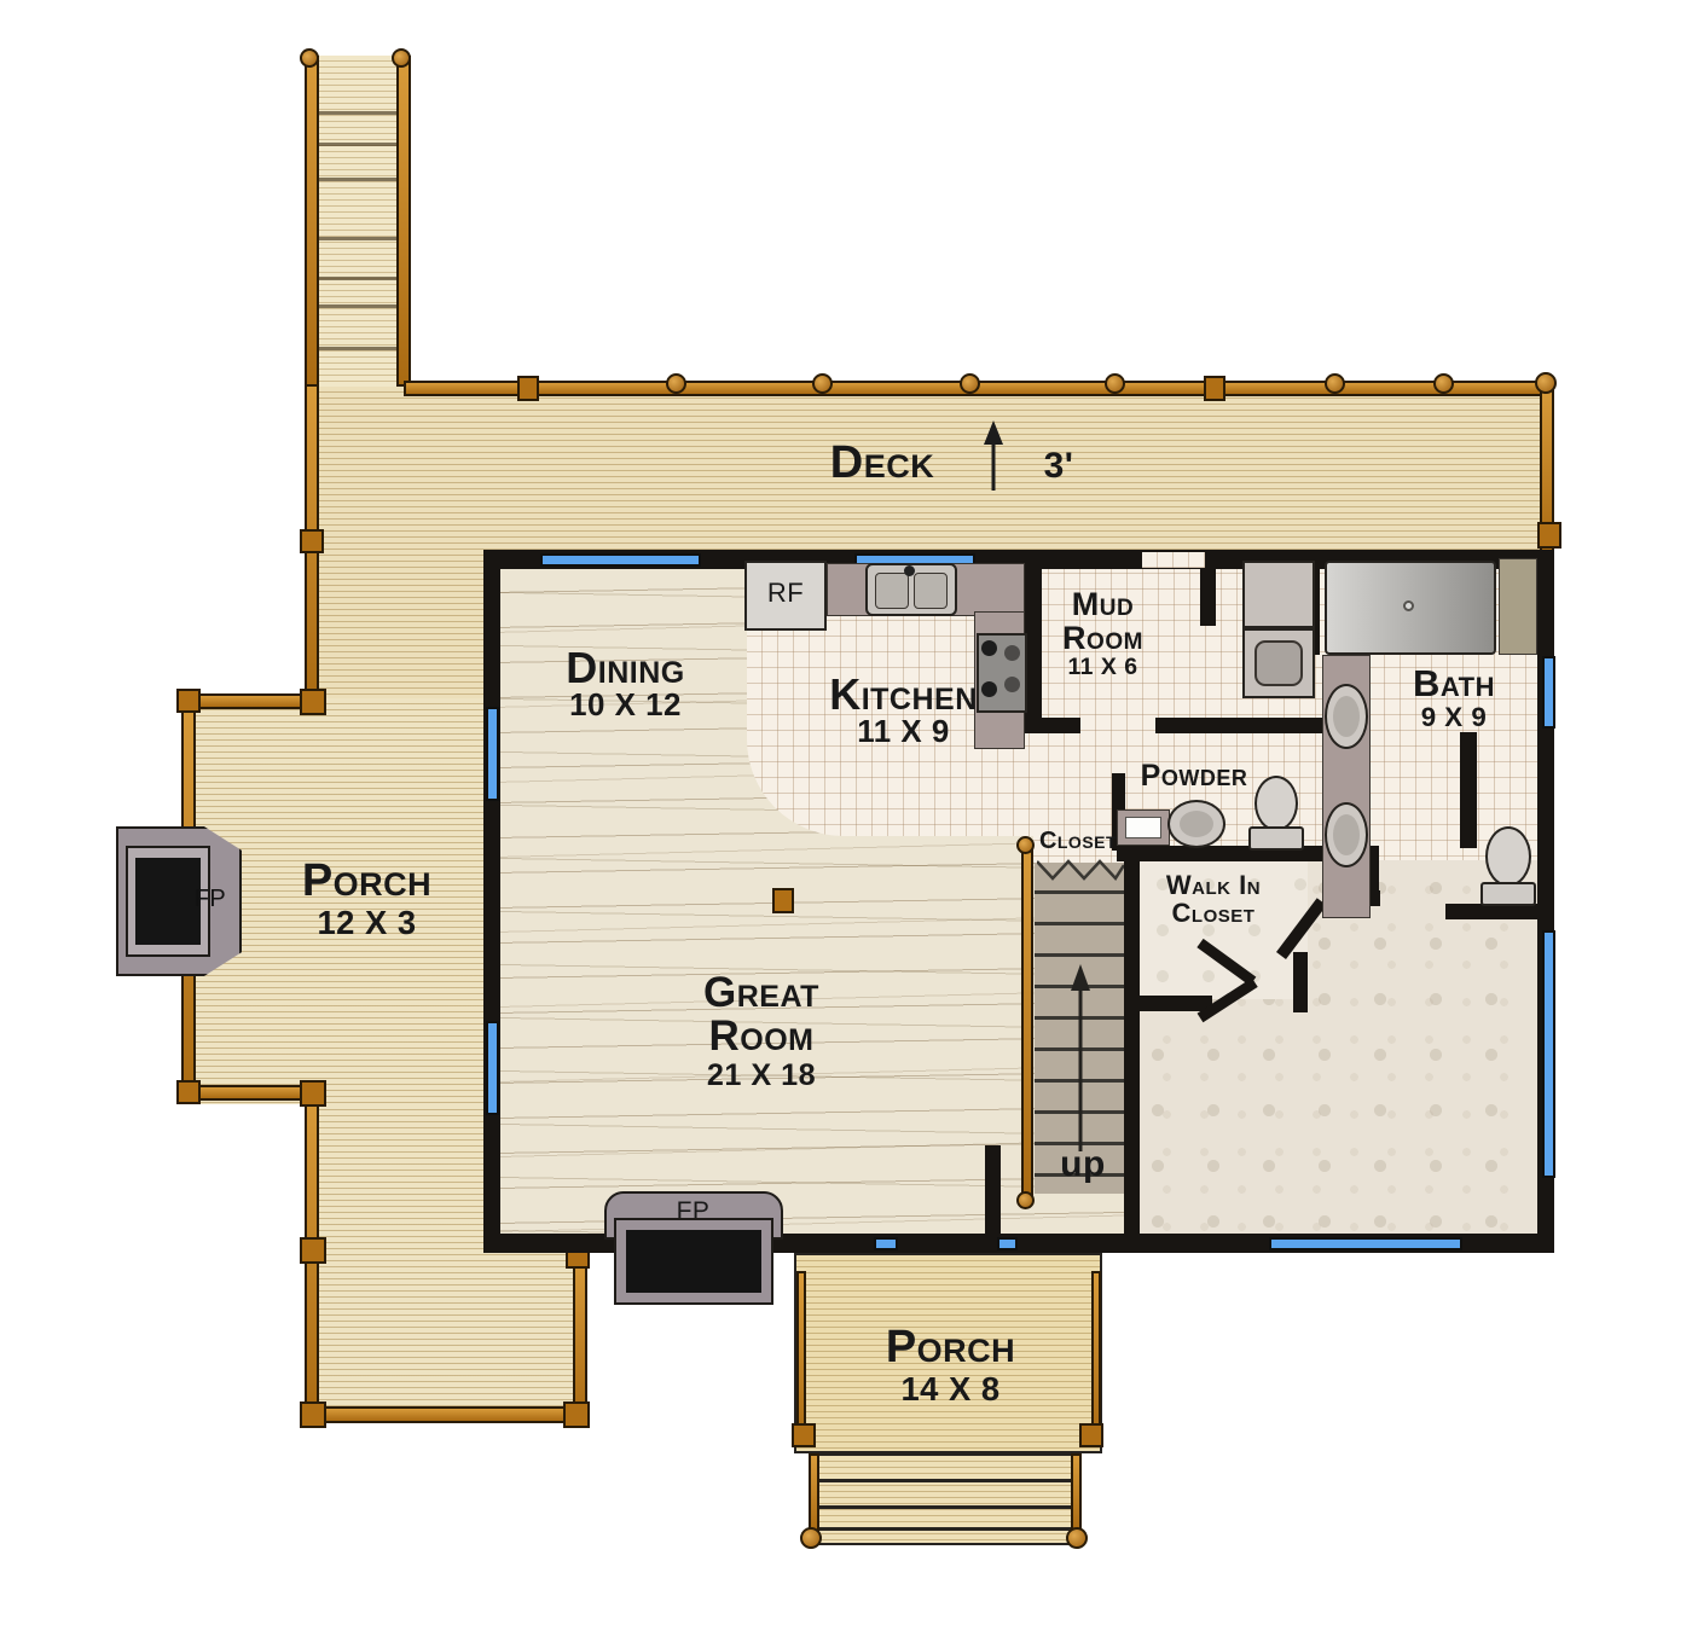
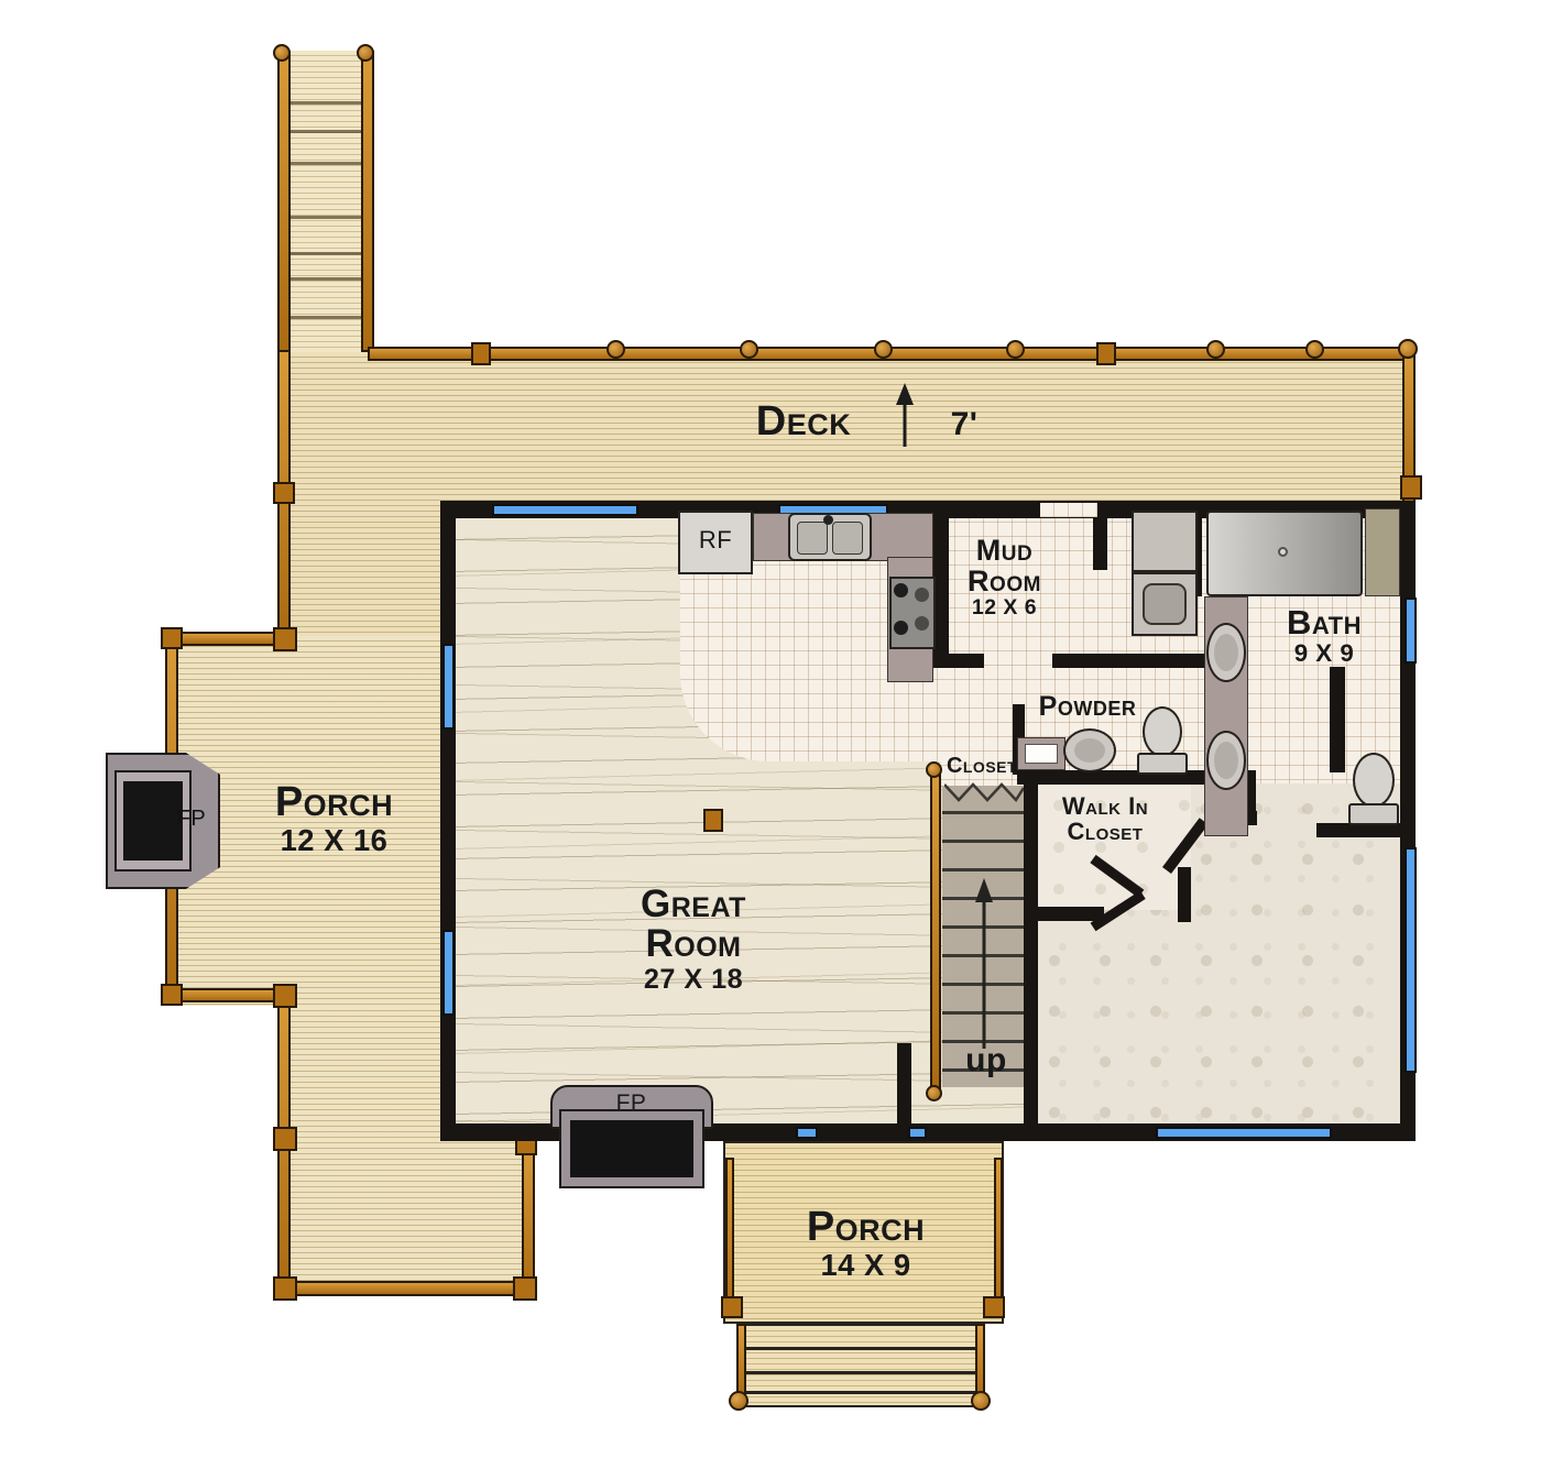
  Deck
- 3'
+ 7'
  Porch
- 12 X 3
+ 12 X 16
  Porch
- 14 X 8
+ 14 X 9
  RF
  FP
  FP
- Dining
- 10 X 12
- Kitchen
- 11 X 9
  Mud
  Room
- 11 X 6
+ 12 X 6
  Bath
  9 X 9
  Powder
  Closet
  Walk In
  Closet
  Great
  Room
- 21 X 18
+ 27 X 18
  up
